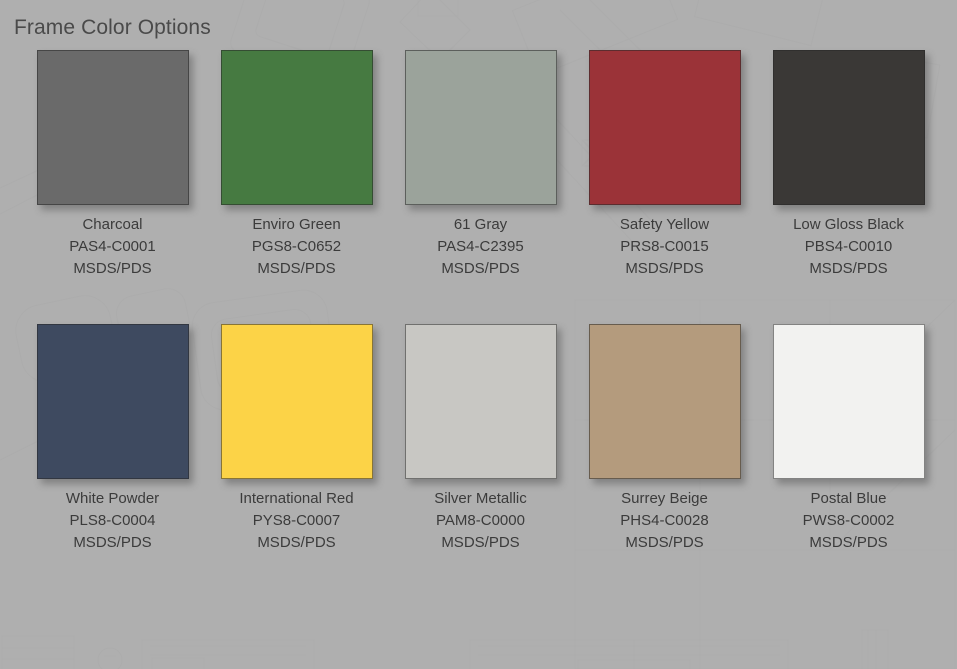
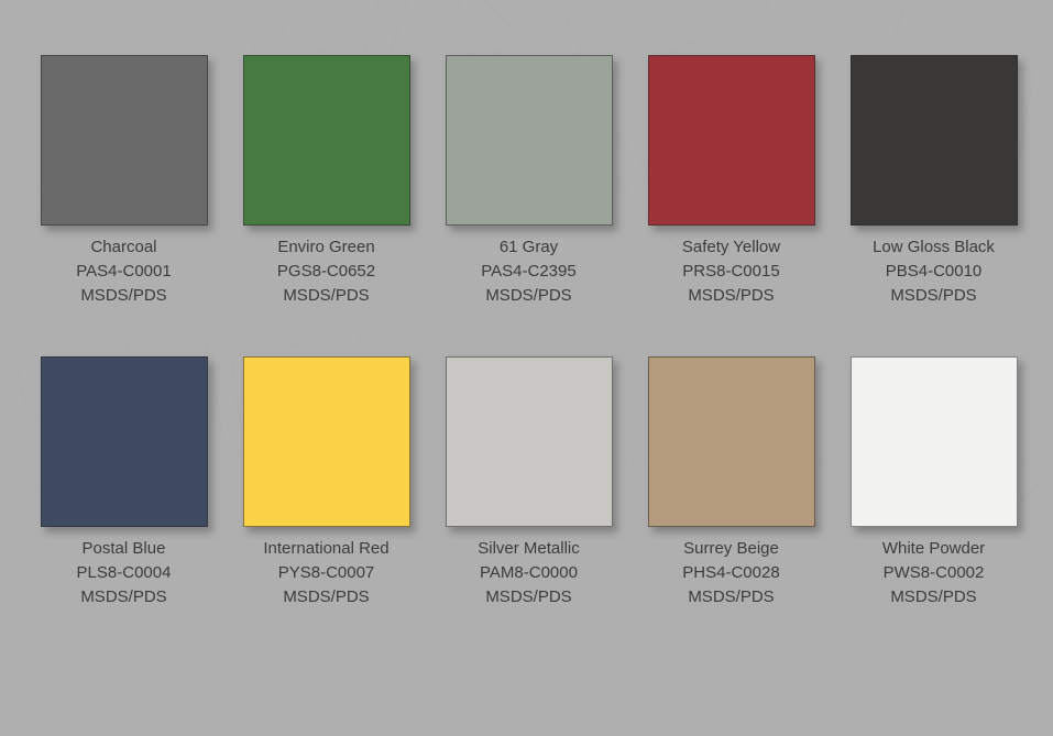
- Frame Color Options
  Charcoal
  PAS4-C0001
  MSDS/PDS
  Enviro Green
  PGS8-C0652
  MSDS/PDS
  61 Gray
  PAS4-C2395
  MSDS/PDS
  Safety Yellow
  PRS8-C0015
  MSDS/PDS
  Low Gloss Black
  PBS4-C0010
  MSDS/PDS
- White Powder
+ Postal Blue
  PLS8-C0004
  MSDS/PDS
  International Red
  PYS8-C0007
  MSDS/PDS
  Silver Metallic
  PAM8-C0000
  MSDS/PDS
  Surrey Beige
  PHS4-C0028
  MSDS/PDS
- Postal Blue
+ White Powder
  PWS8-C0002
  MSDS/PDS
